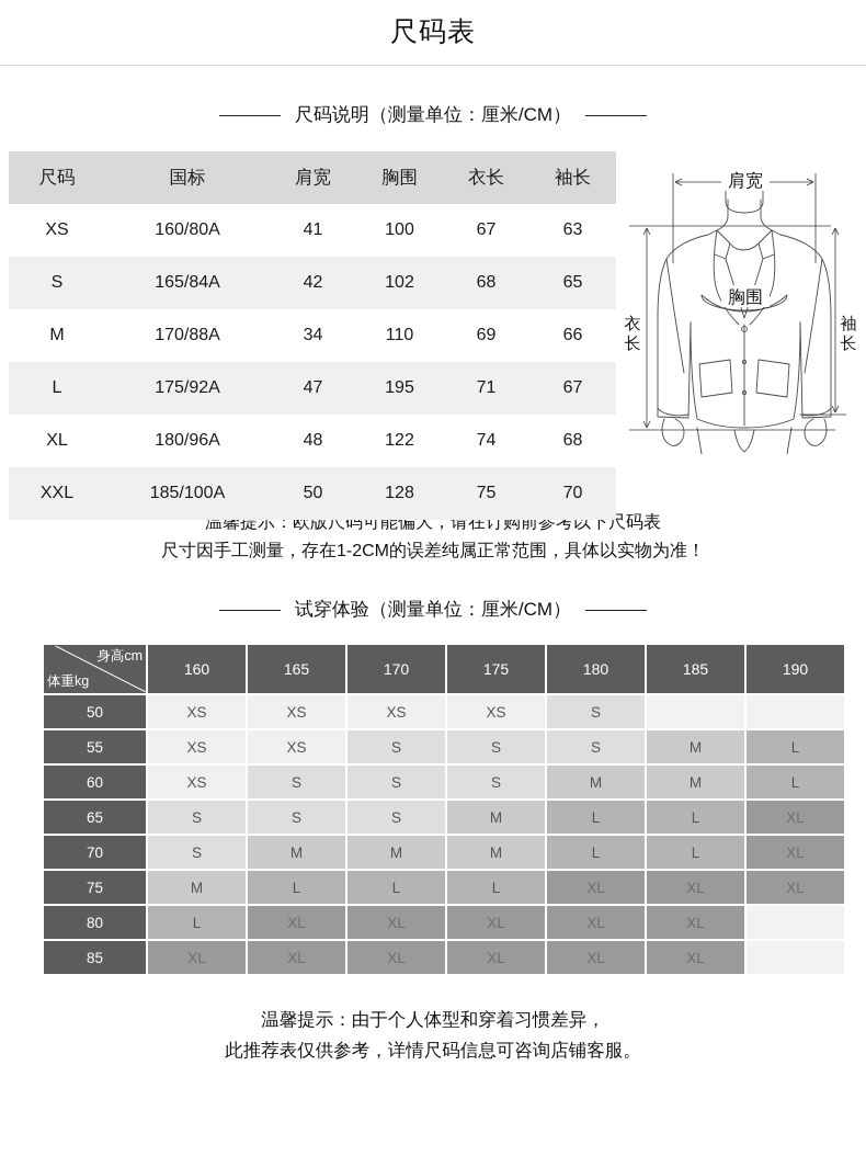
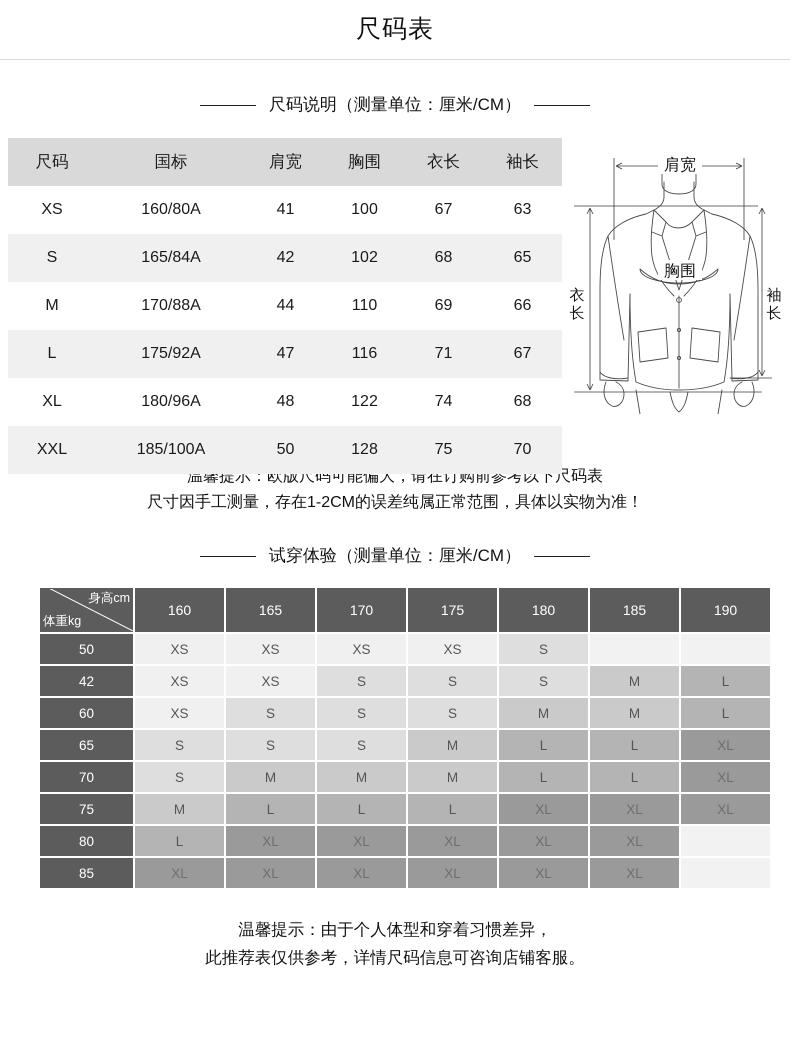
  尺码表
  尺码说明（测量单位：厘米/CM）
  尺码	国标	肩宽	胸围	衣长	袖长
  XS	160/80A	41	100	67	63
  S	165/84A	42	102	68	65
- M	170/88A	34	110	69	66
+ M	170/88A	44	110	69	66
- L	175/92A	47	195	71	67
+ L	175/92A	47	116	71	67
  XL	180/96A	48	122	74	68
  XXL	185/100A	50	128	75	70
  肩宽
  胸围
  衣
  长
  袖
  长
  温馨提示：欧版尺码可能偏大，请在订购前参考以下尺码表
  尺寸因手工测量，存在1-2CM的误差纯属正常范围，具体以实物为准！
  试穿体验（测量单位：厘米/CM）
  身高cm 体重kg	160	165	170	175	180	185	190
  50	XS	XS	XS	XS	S
- 55	XS	XS	S	S	S	M	L
+ 42	XS	XS	S	S	S	M	L
  60	XS	S	S	S	M	M	L
  65	S	S	S	M	L	L	XL
  70	S	M	M	M	L	L	XL
  75	M	L	L	L	XL	XL	XL
  80	L	XL	XL	XL	XL	XL
  85	XL	XL	XL	XL	XL	XL
  温馨提示：由于个人体型和穿着习惯差异，
  此推荐表仅供参考，详情尺码信息可咨询店铺客服。
